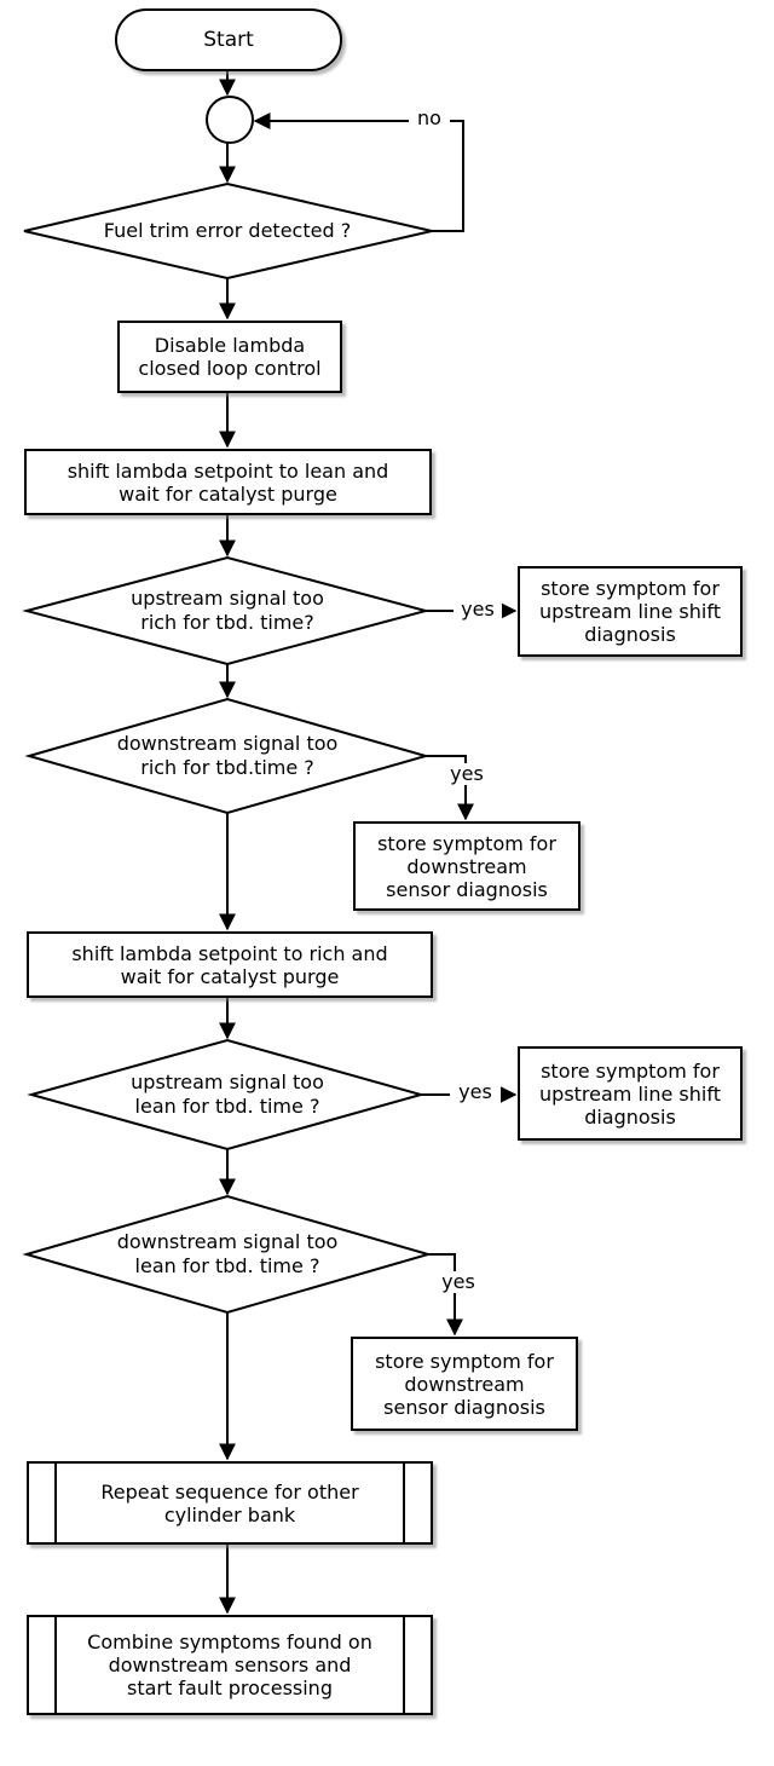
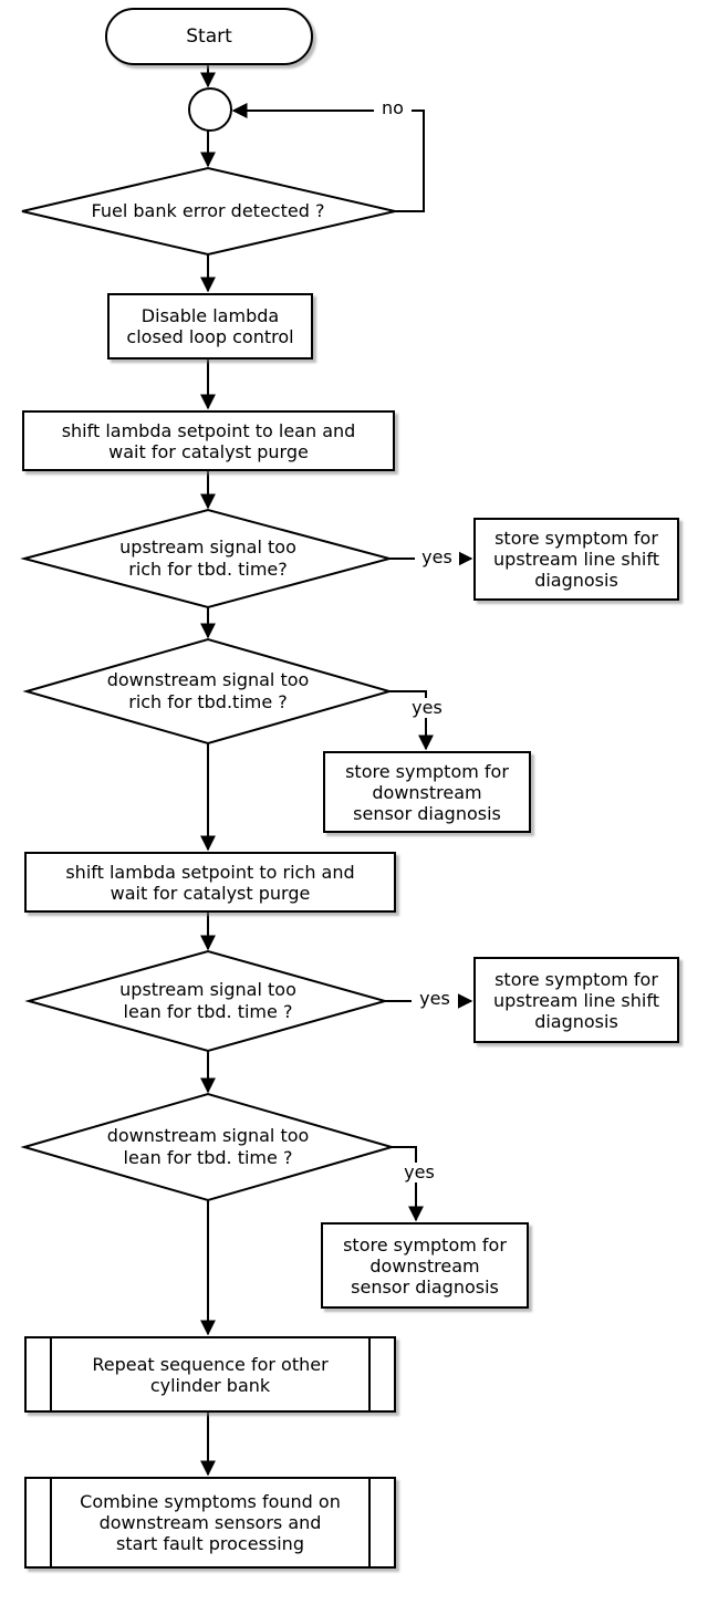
  Start
- Fuel trim error detected ?
+ Fuel bank error detected ?
  upstream signal too
  rich for tbd. time?
  downstream signal too
  rich for tbd.time ?
  upstream signal too
  lean for tbd. time ?
  downstream signal too
  lean for tbd. time ?
  Disable lambda
  closed loop control
  shift lambda setpoint to lean and
  wait for catalyst purge
  store symptom for
  upstream line shift
  diagnosis
  store symptom for
  downstream
  sensor diagnosis
  shift lambda setpoint to rich and
  wait for catalyst purge
  store symptom for
  upstream line shift
  diagnosis
  store symptom for
  downstream
  sensor diagnosis
  Repeat sequence for other
  cylinder bank
  Combine symptoms found on
  downstream sensors and
  start fault processing
  no
  yes
  yes
  yes
  yes
